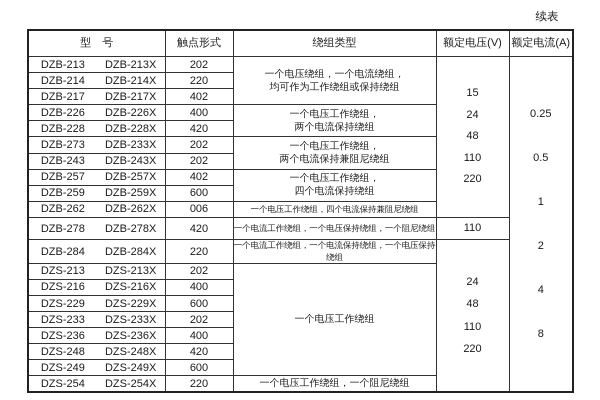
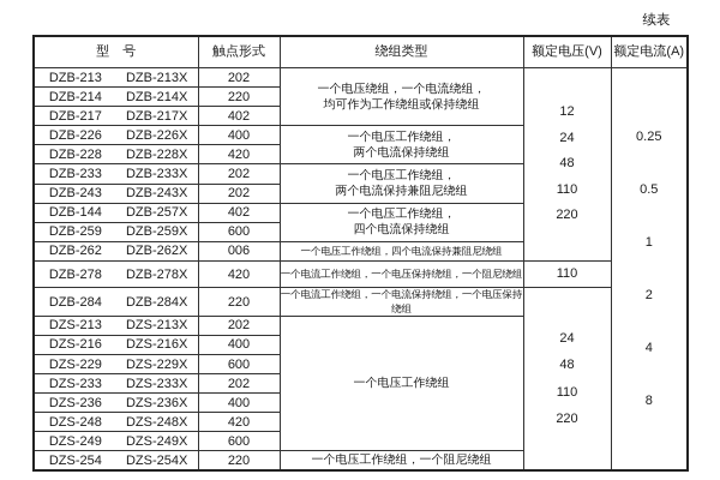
  续表
  型 号	触点形式	绕组类型	额定电压(V)	额定电流(A)
- DZB-213 DZB-213X	202	一个电压绕组，一个电流绕组， 均可作为工作绕组或保持绕组	15 24 48 110 220	0.25 0.5 1 2 4 8
+ DZB-213 DZB-213X	202	一个电压绕组，一个电流绕组， 均可作为工作绕组或保持绕组	12 24 48 110 220	0.25 0.5 1 2 4 8
  DZB-214 DZB-214X	220
  DZB-217 DZB-217X	402
  DZB-226 DZB-226X	400	一个电压工作绕组， 两个电流保持绕组
  DZB-228 DZB-228X	420
- DZB-273 DZB-233X	202	一个电压工作绕组， 两个电流保持兼阻尼绕组
+ DZB-233 DZB-233X	202	一个电压工作绕组， 两个电流保持兼阻尼绕组
  DZB-243 DZB-243X	202
- DZB-257 DZB-257X	402	一个电压工作绕组， 四个电流保持绕组
+ DZB-144 DZB-257X	402	一个电压工作绕组， 四个电流保持绕组
  DZB-259 DZB-259X	600
  DZB-262 DZB-262X	006	一个电压工作绕组，四个电流保持兼阻尼绕组
  DZB-278 DZB-278X	420	一个电流工作绕组，一个电压保持绕组，一个阻尼绕组	110
  DZB-284 DZB-284X	220	一个电流工作绕组，一个电流保持绕组，一个电压保持绕组	24 48 110 220
  DZS-213 DZS-213X	202	一个电压工作绕组
  DZS-216 DZS-216X	400
  DZS-229 DZS-229X	600
  DZS-233 DZS-233X	202
  DZS-236 DZS-236X	400
  DZS-248 DZS-248X	420
  DZS-249 DZS-249X	600
  DZS-254 DZS-254X	220	一个电压工作绕组，一个阻尼绕组
